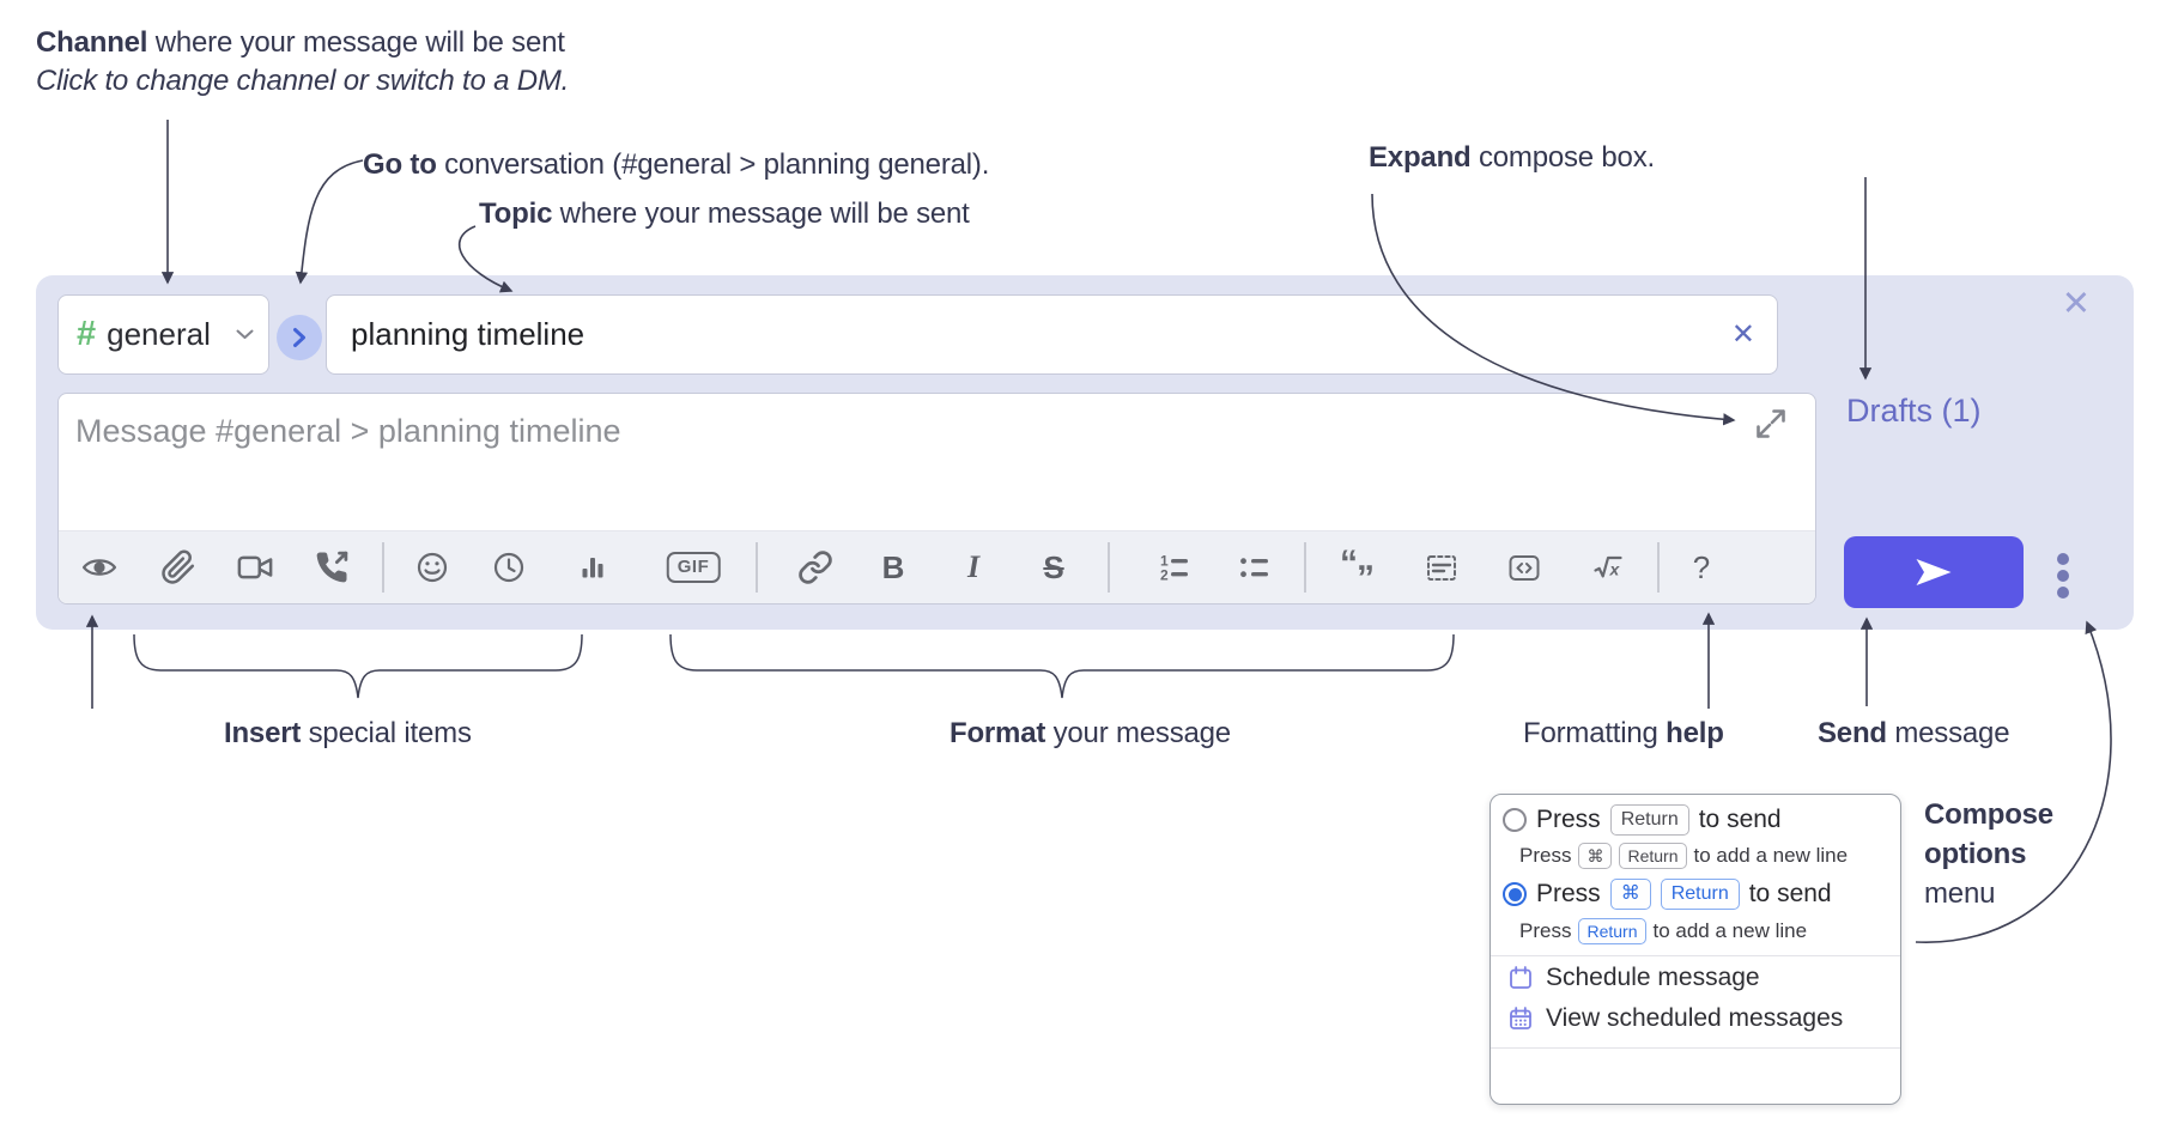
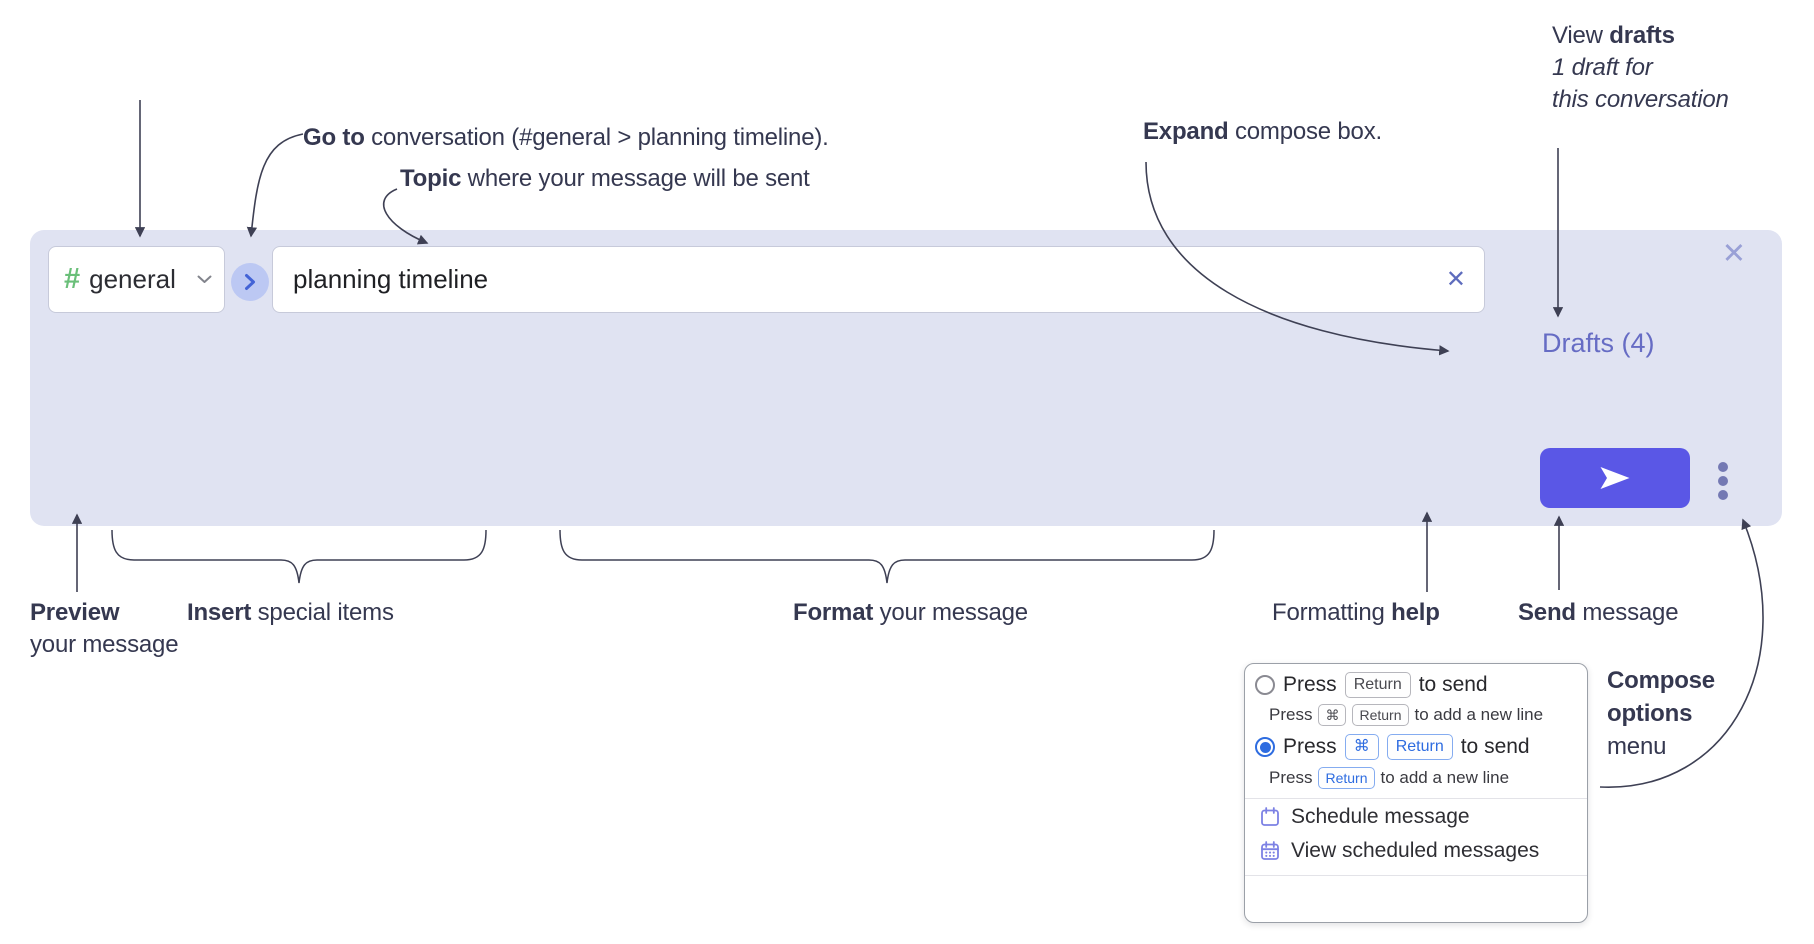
- Channel where your message will be sent
- Click to change channel or switch to a DM.
- Go to conversation (#general > planning general).
+ Go to conversation (#general > planning timeline).
  Topic where your message will be sent
  Expand compose box.
+ View drafts
+ 1 draft for
+ this conversation
+ Preview
+ your message
  Insert special items
  Format your message
  Formatting help
  Send message
  Compose
  options
  menu
  #
  general
  planning timeline
  ✕
  ✕
- Message #general > planning timeline
- GIF
- B
- I
- S
- 1
- 2
- “
- „
- x
- ?
- Drafts (1)
+ Drafts (4)
  Press
  Return
  to send
  Press
  ⌘
  Return
  to add a new line
  Press
  ⌘
  Return
  to send
  Press
  Return
  to add a new line
  Schedule message
  View scheduled messages
